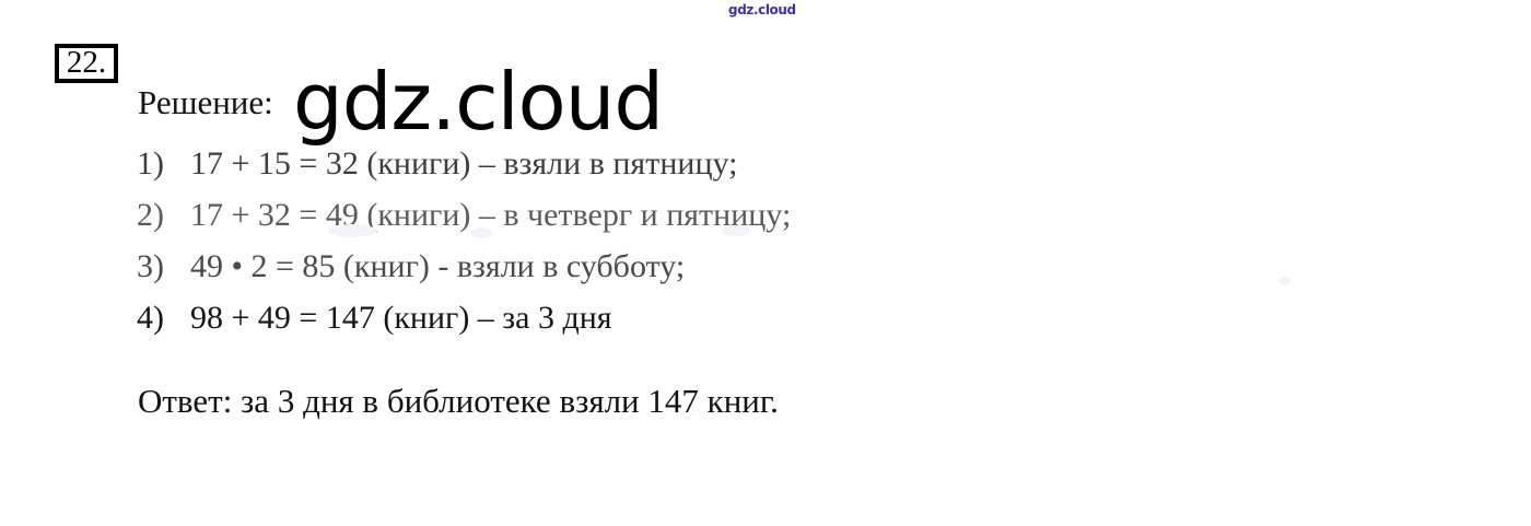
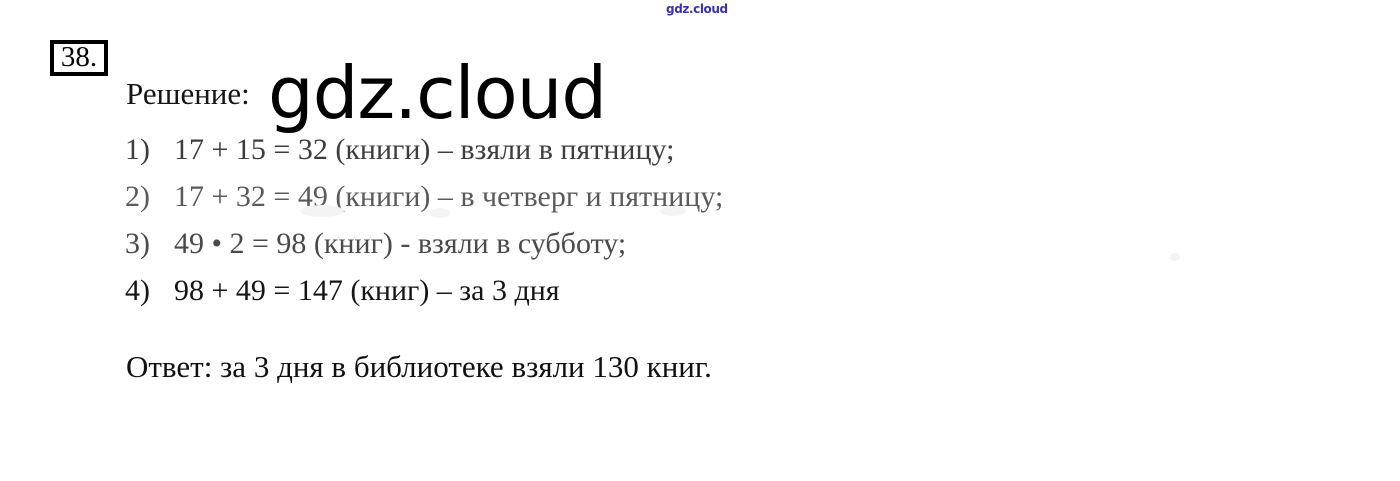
  gdz.cloud
- 22.
+ 38.
  Решение:
  gdz.cloud
  1) 17 + 15 = 32 (книги) – взяли в пятницу;
  2) 17 + 32 = 49 (книги) – в четверг и пятницу;
- 3) 49 • 2 = 85 (книг) - взяли в субботу;
+ 3) 49 • 2 = 98 (книг) - взяли в субботу;
  4) 98 + 49 = 147 (книг) – за 3 дня
- Ответ: за 3 дня в библиотеке взяли 147 книг.
+ Ответ: за 3 дня в библиотеке взяли 130 книг.
